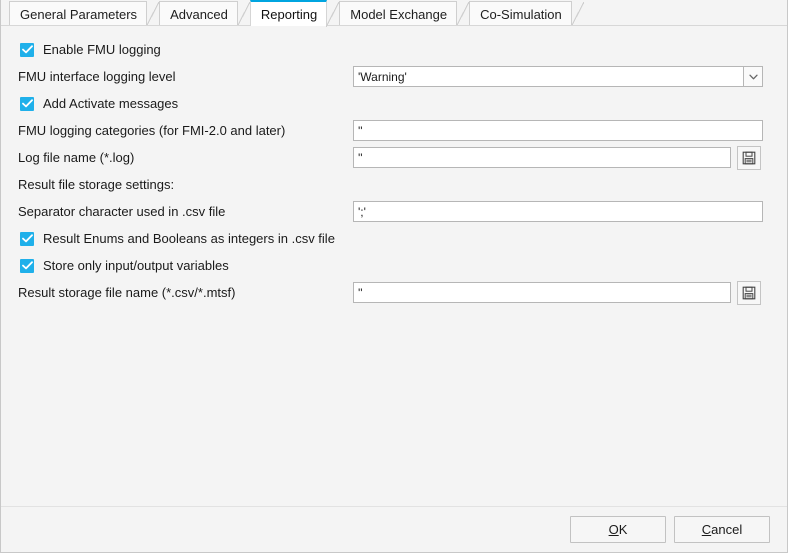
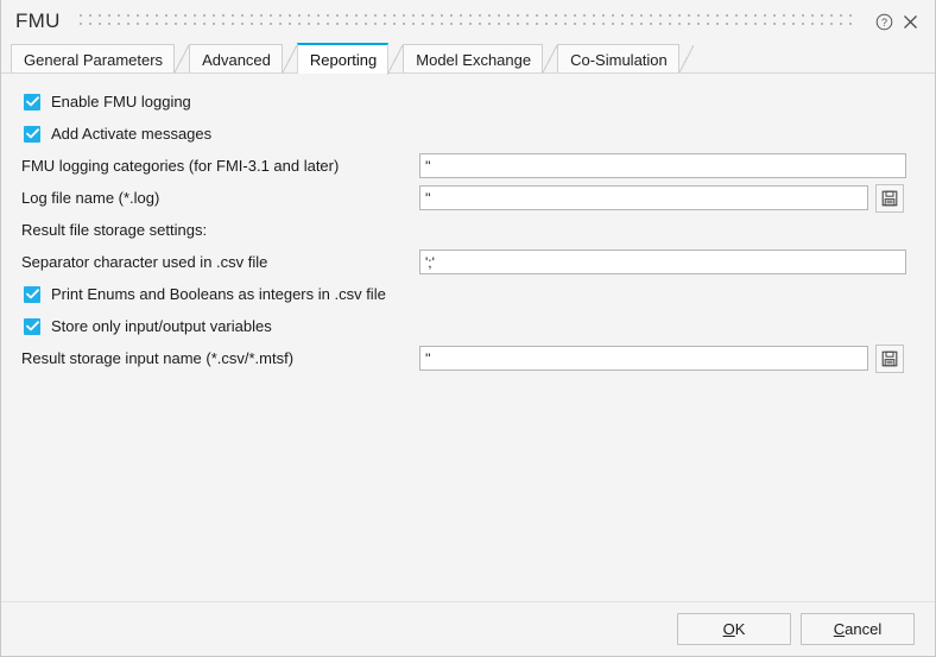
+ FMU
+ ?
  General Parameters
  Advanced
  Reporting
  Model Exchange
  Co-Simulation
  Enable FMU logging
- FMU interface logging level
- 'Warning'
  Add Activate messages
- FMU logging categories (for FMI-2.0 and later)
+ FMU logging categories (for FMI-3.1 and later)
  ''
  Log file name (*.log)
  ''
  Result file storage settings:
  Separator character used in .csv file
  ';'
- Result Enums and Booleans as integers in .csv file
+ Print Enums and Booleans as integers in .csv file
  Store only input/output variables
- Result storage file name (*.csv/*.mtsf)
+ Result storage input name (*.csv/*.mtsf)
  ''
  O
  K
  C
  ancel
